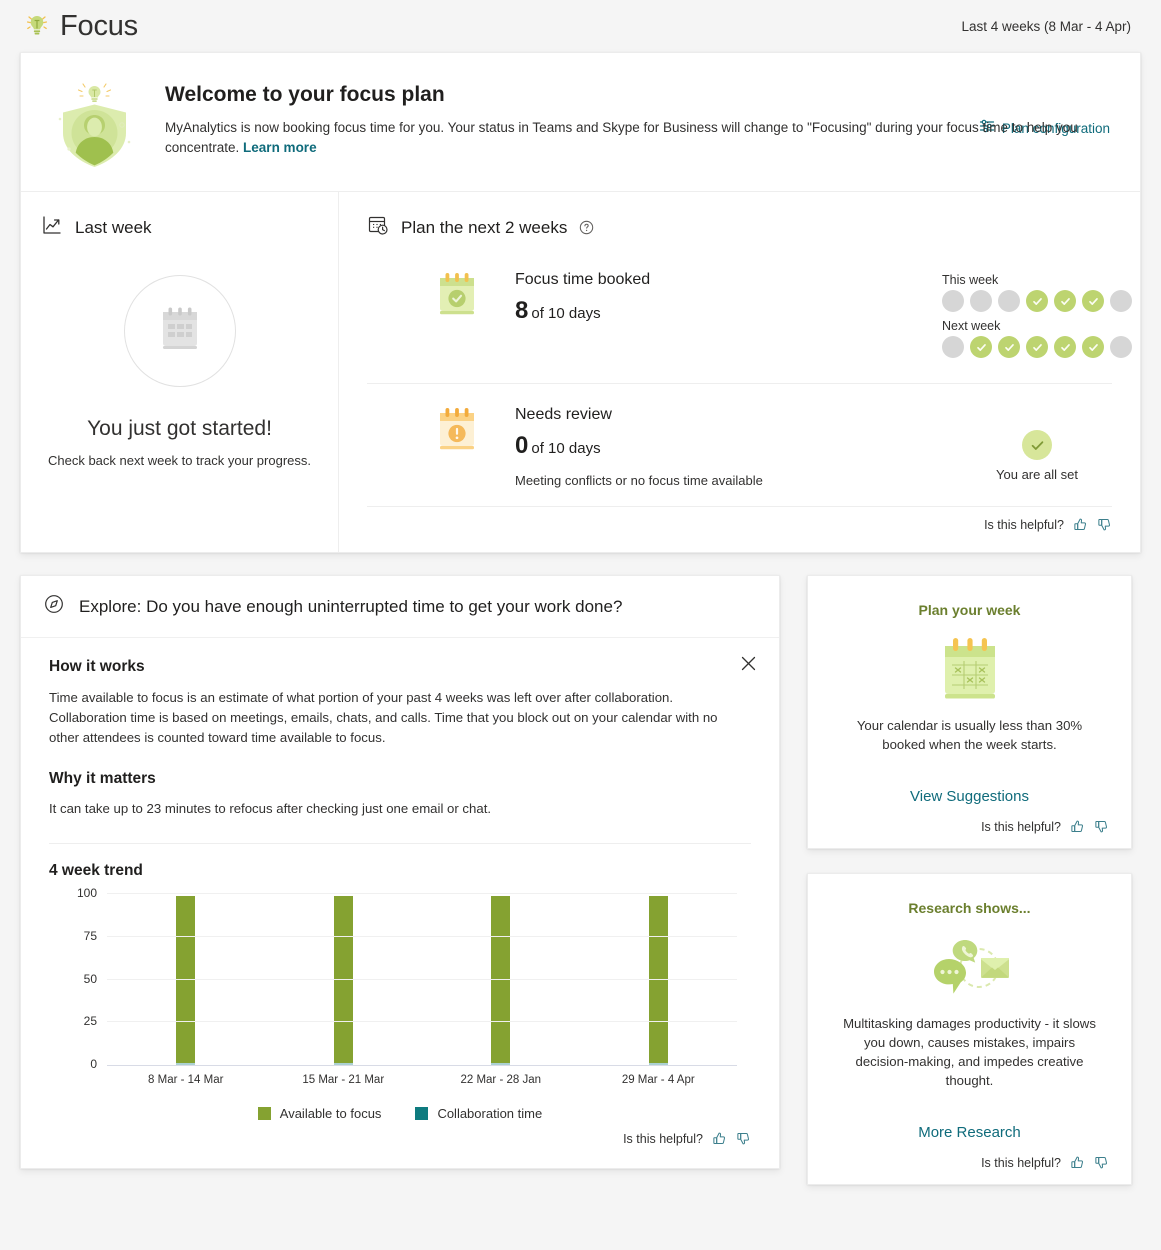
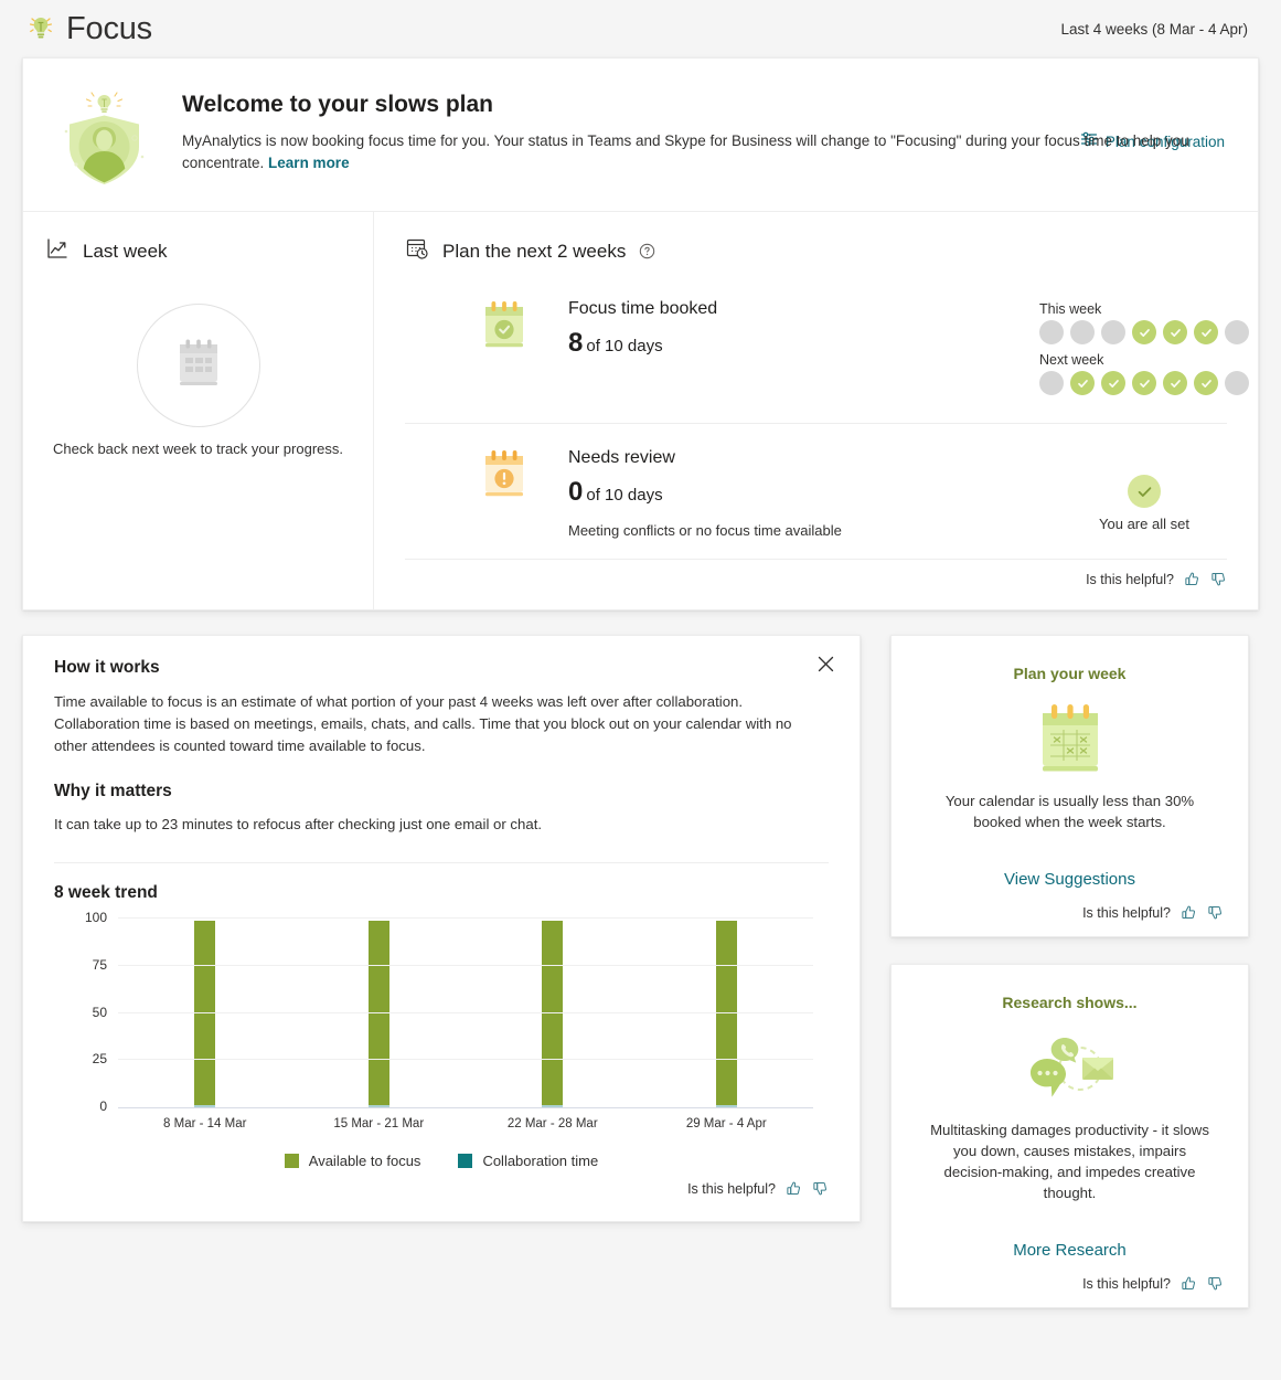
  Focus
  Last 4 weeks (8 Mar - 4 Apr)
- Welcome to your focus plan
+ Welcome to your slows plan
  MyAnalytics is now booking focus time for you. Your status in Teams and Skype for Business will change to "Focusing" during your focus time to help you concentrate. Learn more
  Plan configuration
  Last week
- You just got started!
  Check back next week to track your progress.
  Plan the next 2 weeks
  Focus time booked
  8 of 10 days
  This week
  Next week
  Needs review
  0 of 10 days
  Meeting conflicts or no focus time available
  You are all set
  Is this helpful?
- Explore: Do you have enough uninterrupted time to get your work done?
  How it works
  Time available to focus is an estimate of what portion of your past 4 weeks was left over after collaboration. Collaboration time is based on meetings, emails, chats, and calls. Time that you block out on your calendar with no other attendees is counted toward time available to focus.
  Why it matters
  It can take up to 23 minutes to refocus after checking just one email or chat.
- 4 week trend
+ 8 week trend
  8 Mar - 14 Mar
  15 Mar - 21 Mar
- 22 Mar - 28 Jan
+ 22 Mar - 28 Mar
  29 Mar - 4 Apr
  0
  25
  50
  75
  100
  Available to focus
  Collaboration time
  Is this helpful?
  Plan your week
  Your calendar is usually less than 30% booked when the week starts.
  View Suggestions
  Is this helpful?
  Research shows...
  Multitasking damages productivity - it slows you down, causes mistakes, impairs decision-making, and impedes creative thought.
  More Research
  Is this helpful?
